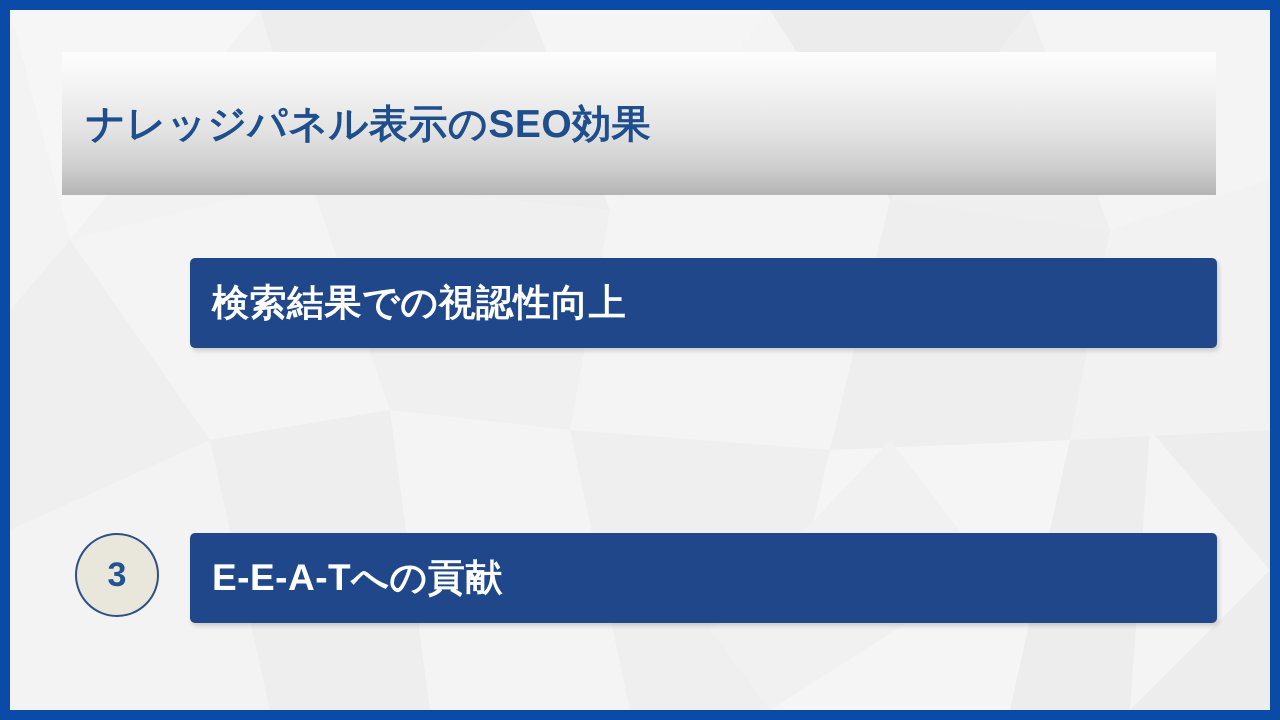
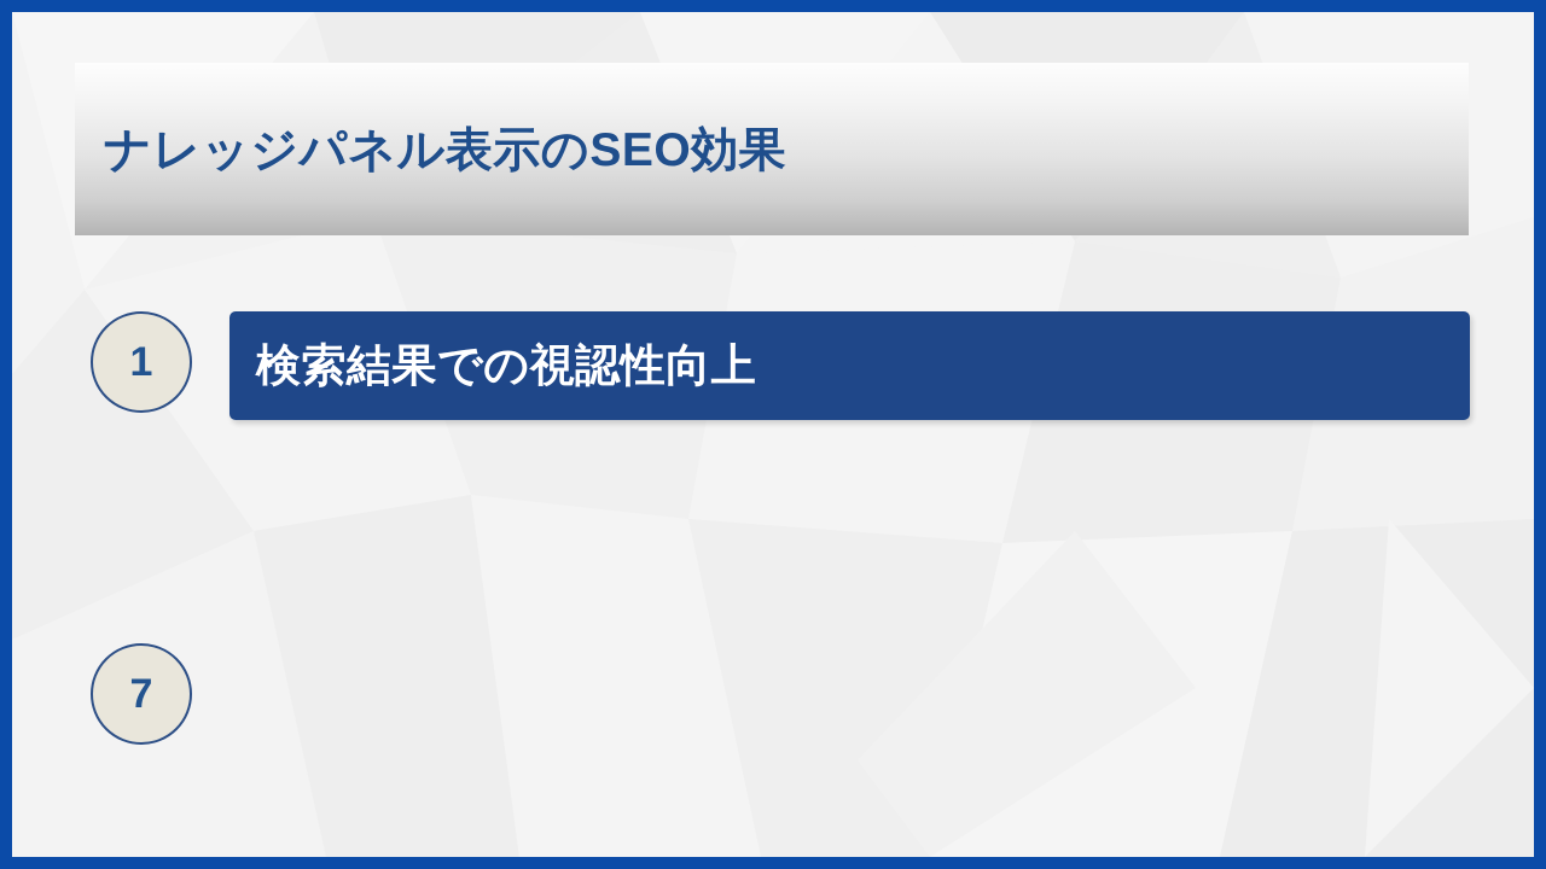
  ナレッジパネル表示のSEO効果
+ 1
  検索結果での視認性向上
- 3
+ 7
- E-E-A-Tへの貢献
